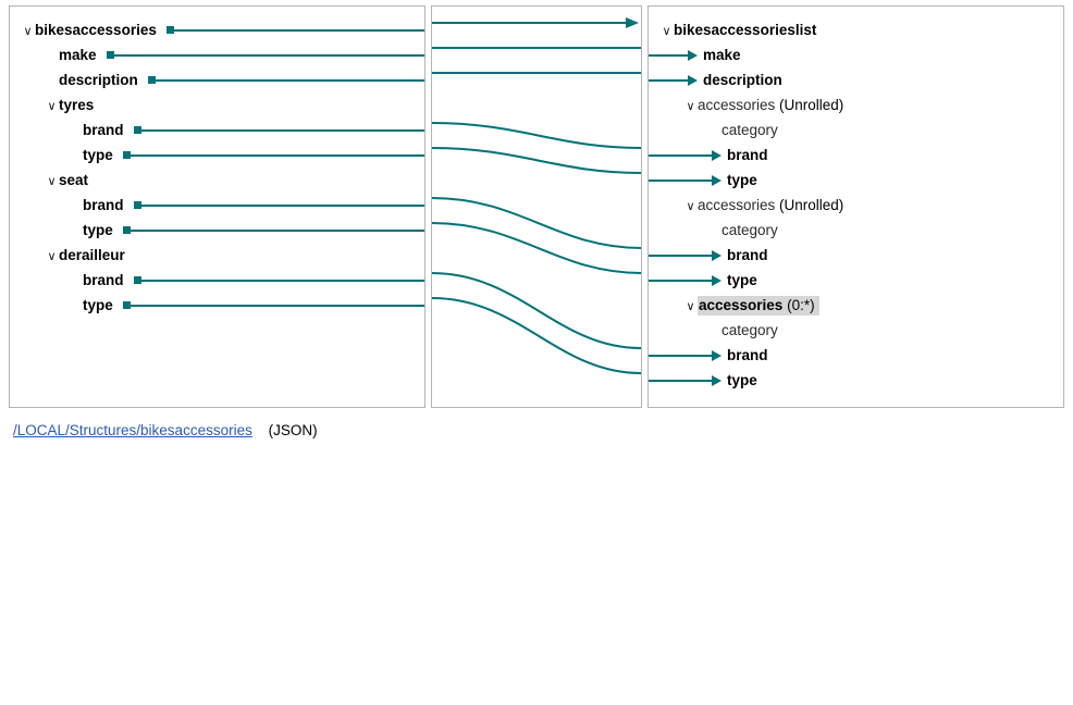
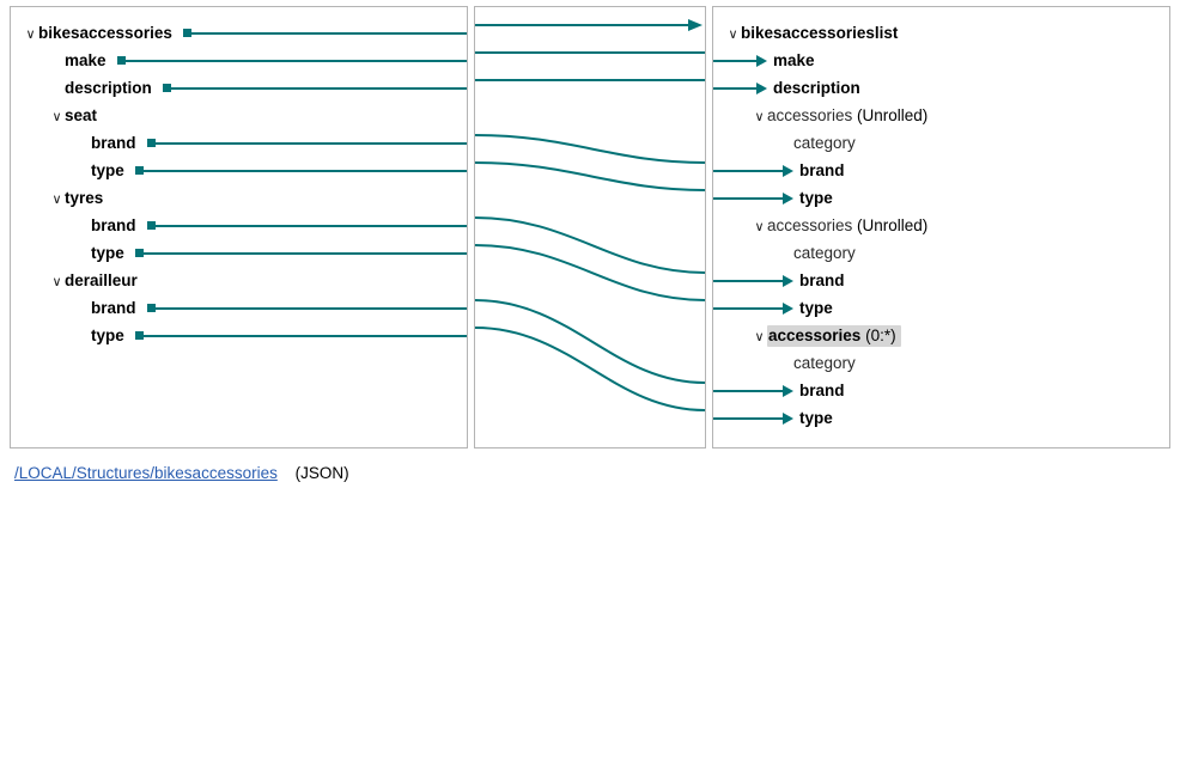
  ∨ bikesaccessories
  make
  description
- ∨ tyres
+ ∨ seat
  brand
  type
- ∨ seat
+ ∨ tyres
  brand
  type
  ∨ derailleur
  brand
  type
  ∨ bikesaccessorieslist
  make
  description
  ∨ accessories (Unrolled)
  category
  brand
  type
  ∨ accessories (Unrolled)
  category
  brand
  type
  ∨ accessories (0:*)
  category
  brand
  type
  /LOCAL/Structures/bikesaccessories (JSON)
